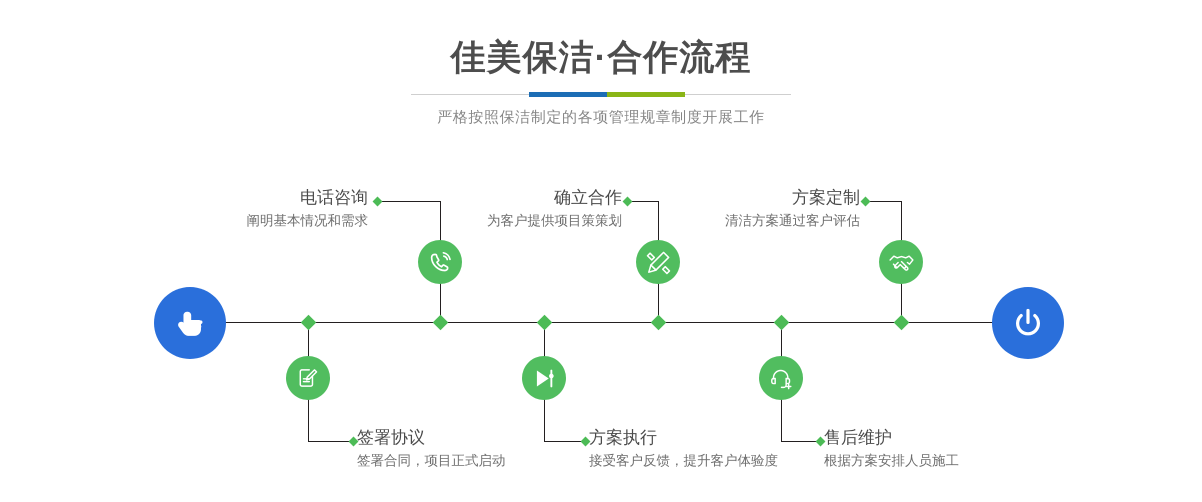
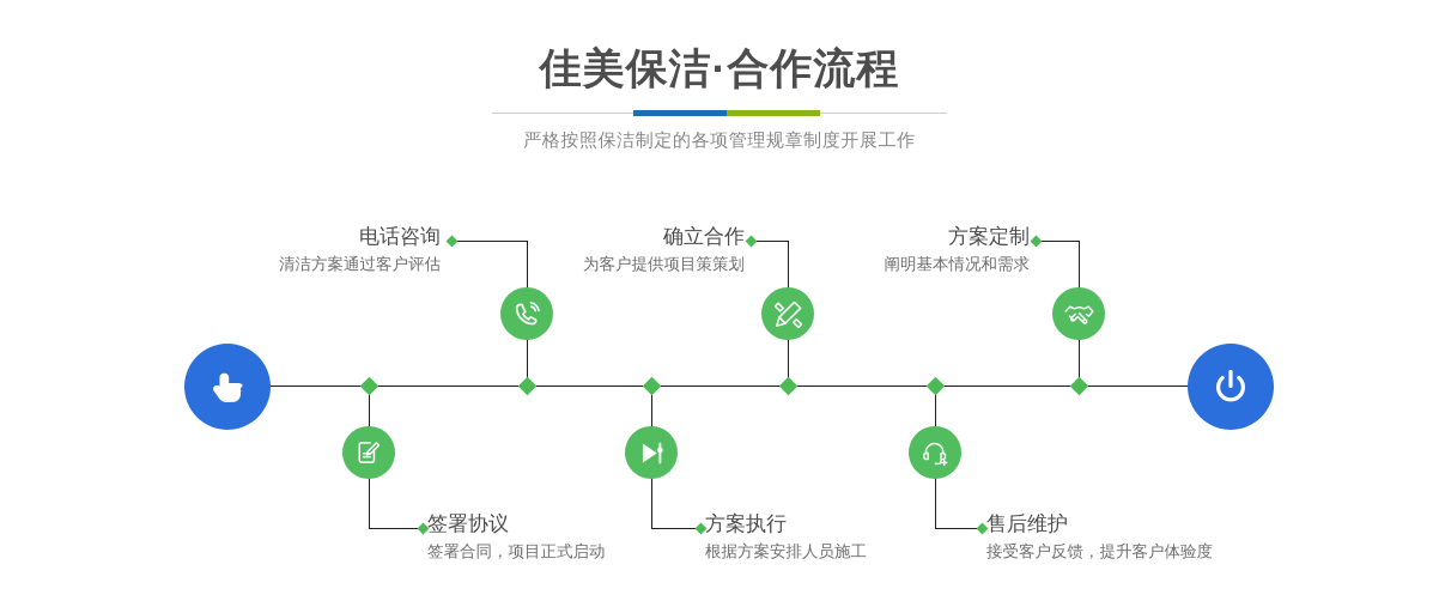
  佳美保洁·合作流程
  严格按照保洁制定的各项管理规章制度开展工作
  电话咨询
- 阐明基本情况和需求
+ 清洁方案通过客户评估
  签署协议
  签署合同，项目正式启动
  确立合作
  为客户提供项目策策划
  方案执行
- 接受客户反馈，提升客户体验度
+ 根据方案安排人员施工
  方案定制
- 清洁方案通过客户评估
+ 阐明基本情况和需求
  售后维护
- 根据方案安排人员施工
+ 接受客户反馈，提升客户体验度
